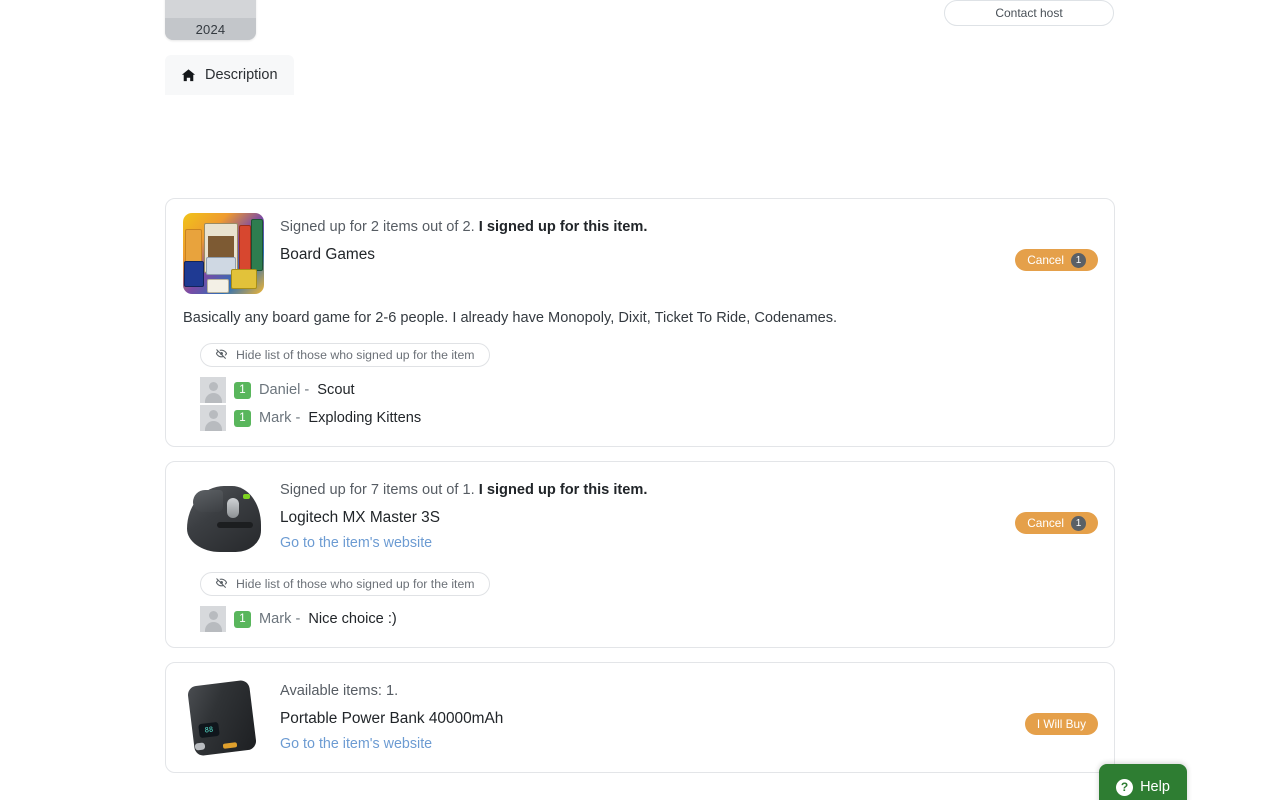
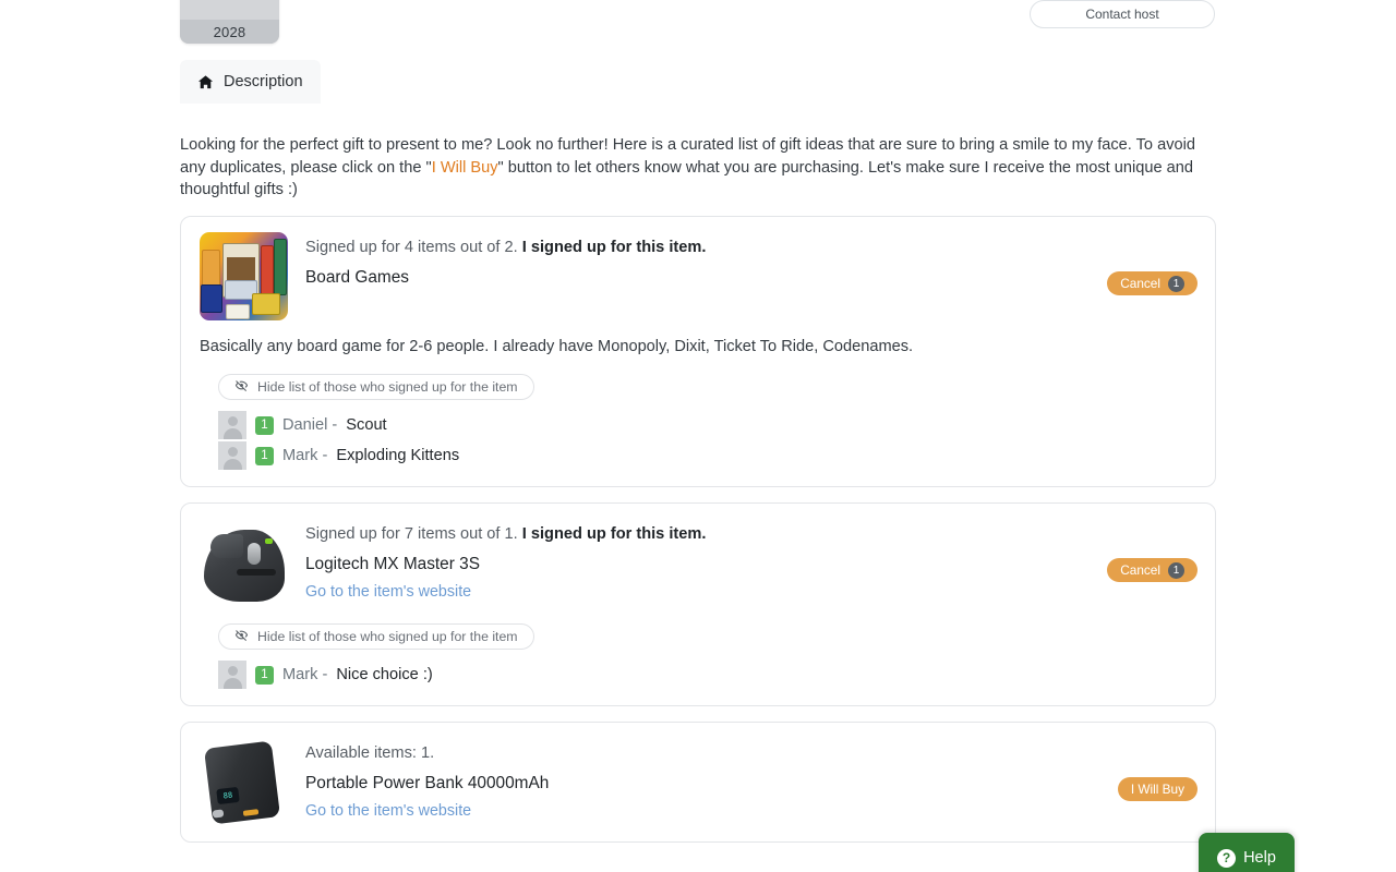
- 2024
+ 2028
  Contact host
  Description
+ Looking for the perfect gift to present to me? Look no further! Here is a curated list of gift ideas that are sure to bring a smile to my face. To avoid any duplicates, please click on the "I Will Buy" button to let others know what you are purchasing. Let's make sure I receive the most unique and thoughtful gifts :)
- Signed up for 2 items out of 2. I signed up for this item.
+ Signed up for 4 items out of 2. I signed up for this item.
  Board Games
  Basically any board game for 2-6 people. I already have Monopoly, Dixit, Ticket To Ride, Codenames.
  Hide list of those who signed up for the item
  1
  Daniel -
  Scout
  1
  Mark -
  Exploding Kittens
  Cancel
  1
  Signed up for 7 items out of 1. I signed up for this item.
  Logitech MX Master 3S
  Go to the item's website
  Hide list of those who signed up for the item
  1
  Mark -
  Nice choice :)
  Cancel
  1
  Available items: 1.
  Portable Power Bank 40000mAh
  Go to the item's website
  I Will Buy
  ?
  Help
